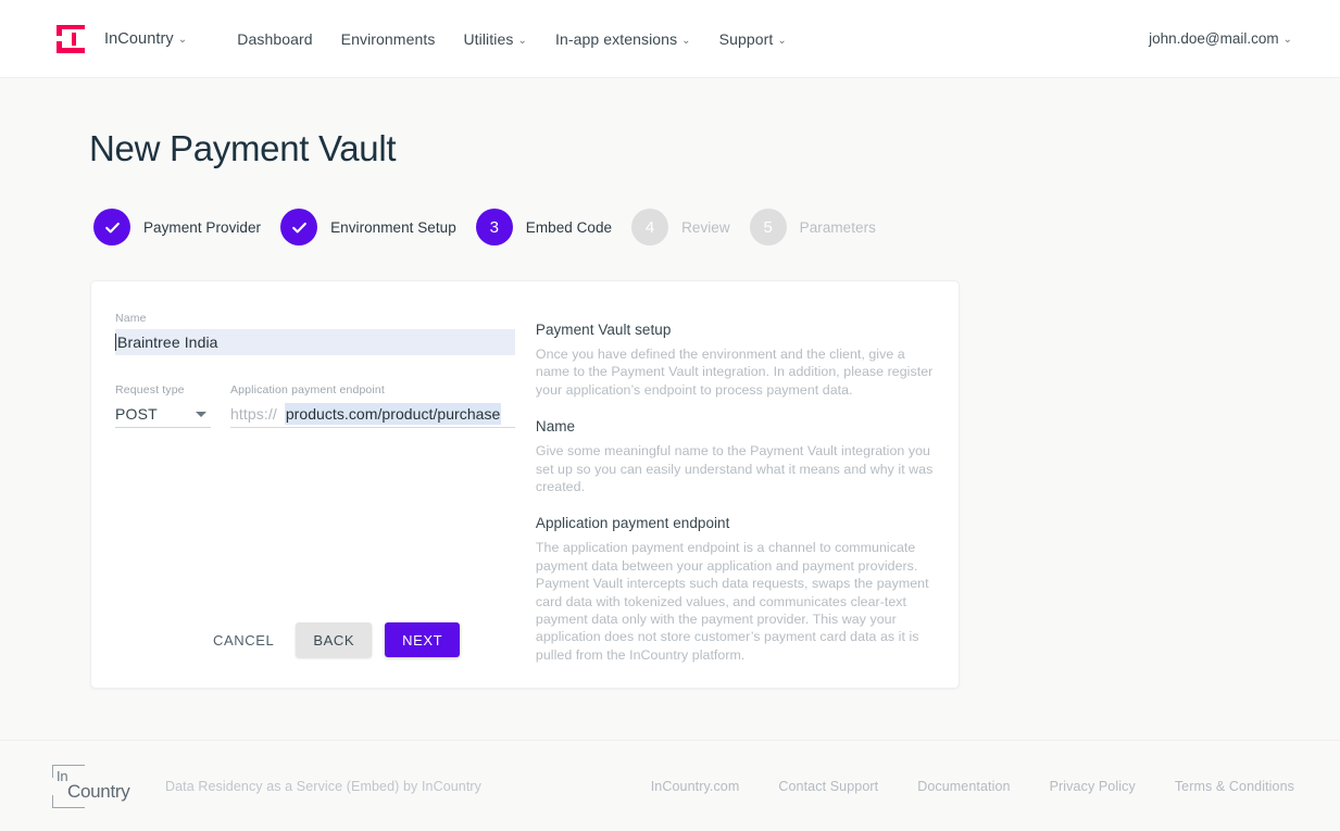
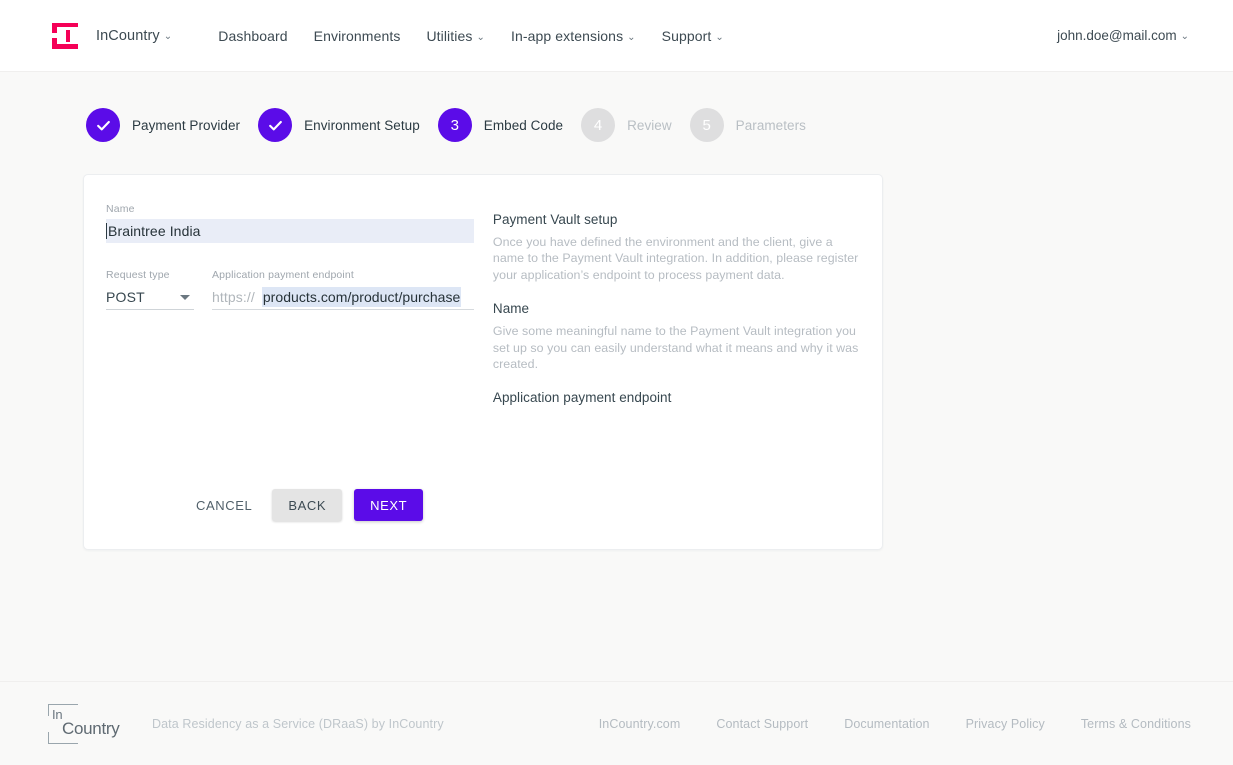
  InCountry ⌄
  Dashboard
  Environments
  Utilities ⌄
  In-app extensions ⌄
  Support ⌄
  john.doe@mail.com ⌄
- New Payment Vault
  Payment Provider
  Environment Setup
  3
  Embed Code
  4
  Review
  5
  Parameters
  Name
  Braintree India
  Request type
  POST
  Application payment endpoint
  https://
  products.com/product/purchase
  Payment Vault setup
  Once you have defined the environment and the client, give a name to the Payment Vault integration. In addition, please register your application’s endpoint to process payment data.
  Name
  Give some meaningful name to the Payment Vault integration you set up so you can easily understand what it means and why it was created.
  Application payment endpoint
- The application payment endpoint is a channel to communicate payment data between your application and payment providers. Payment Vault intercepts such data requests, swaps the payment card data with tokenized values, and communicates clear-text payment data only with the payment provider. This way your application does not store customer’s payment card data as it is pulled from the InCountry platform.
  CANCEL
  BACK
  NEXT
  In
  Country
- Data Residency as a Service (Embed) by InCountry
+ Data Residency as a Service (DRaaS) by InCountry
  InCountry.com
  Contact Support
  Documentation
  Privacy Policy
  Terms & Conditions
